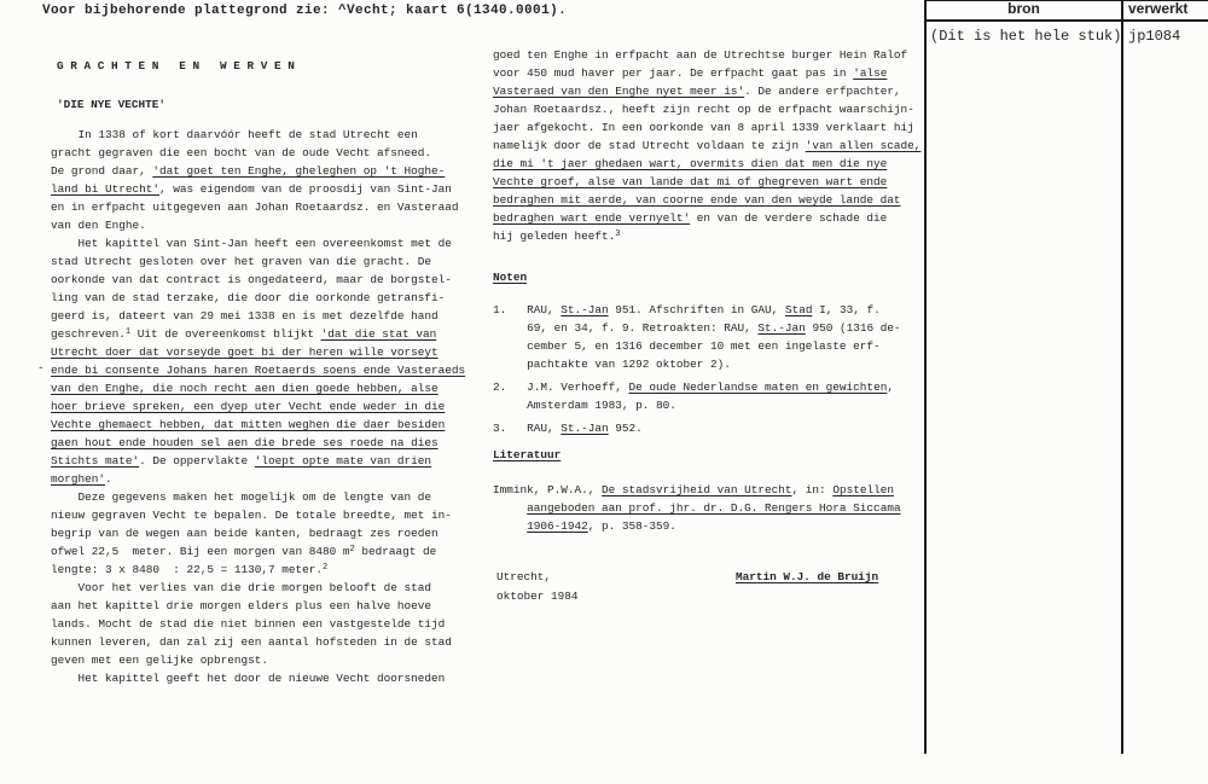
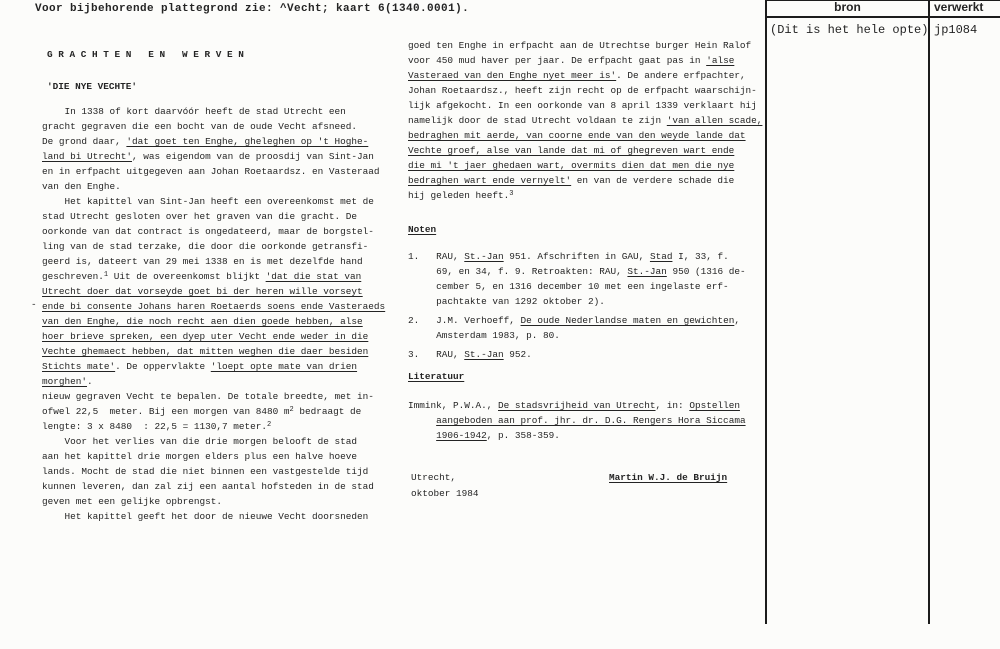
  Voor bijbehorende plattegrond zie: ^Vecht; kaart 6(1340.0001).
  G R A C H T E N E N W E R V E N
  'DIE NYE VECHTE'
  In 1338 of kort daarvóór heeft de stad Utrecht een
  gracht gegraven die een bocht van de oude Vecht afsneed.
  De grond daar, 'dat goet ten Enghe, gheleghen op 't Hoghe-
  land bi Utrecht', was eigendom van de proosdij van Sint-Jan
  en in erfpacht uitgegeven aan Johan Roetaardsz. en Vasteraad
  van den Enghe.
  Het kapittel van Sint-Jan heeft een overeenkomst met de
  stad Utrecht gesloten over het graven van die gracht. De
  oorkonde van dat contract is ongedateerd, maar de borgstel-
  ling van de stad terzake, die door die oorkonde getransfi-
  geerd is, dateert van 29 mei 1338 en is met dezelfde hand
  geschreven.1 Uit de overeenkomst blijkt 'dat die stat van
  Utrecht doer dat vorseyde goet bi der heren wille vorseyt
  ende bi consente Johans haren Roetaerds soens ende Vasteraeds
  van den Enghe, die noch recht aen dien goede hebben, alse
  hoer brieve spreken, een dyep uter Vecht ende weder in die
  Vechte ghemaect hebben, dat mitten weghen die daer besiden
- gaen hout ende houden sel aen die brede ses roede na dies
  Stichts mate'. De oppervlakte 'loept opte mate van drien
  morghen'.
- Deze gegevens maken het mogelijk om de lengte van de
  nieuw gegraven Vecht te bepalen. De totale breedte, met in-
- begrip van de wegen aan beide kanten, bedraagt zes roeden
  ofwel 22,5 meter. Bij een morgen van 8480 m2 bedraagt de
  lengte: 3 x 8480 : 22,5 = 1130,7 meter.2
  Voor het verlies van die drie morgen belooft de stad
  aan het kapittel drie morgen elders plus een halve hoeve
  lands. Mocht de stad die niet binnen een vastgestelde tijd
  kunnen leveren, dan zal zij een aantal hofsteden in de stad
  geven met een gelijke opbrengst.
  Het kapittel geeft het door de nieuwe Vecht doorsneden
  -
  goed ten Enghe in erfpacht aan de Utrechtse burger Hein Ralof
  voor 450 mud haver per jaar. De erfpacht gaat pas in 'alse
  Vasteraed van den Enghe nyet meer is'. De andere erfpachter,
  Johan Roetaardsz., heeft zijn recht op de erfpacht waarschijn-
- jaer afgekocht. In een oorkonde van 8 april 1339 verklaart hij
+ lijk afgekocht. In een oorkonde van 8 april 1339 verklaart hij
  namelijk door de stad Utrecht voldaan te zijn 'van allen scade,
- die mi 't jaer ghedaen wart, overmits dien dat men die nye
+ bedraghen mit aerde, van coorne ende van den weyde lande dat
  Vechte groef, alse van lande dat mi of ghegreven wart ende
- bedraghen mit aerde, van coorne ende van den weyde lande dat
+ die mi 't jaer ghedaen wart, overmits dien dat men die nye
  bedraghen wart ende vernyelt' en van de verdere schade die
  hij geleden heeft.3
  Noten
  1. RAU, St.-Jan 951. Afschriften in GAU, Stad I, 33, f.
  69, en 34, f. 9. Retroakten: RAU, St.-Jan 950 (1316 de-
  cember 5, en 1316 december 10 met een ingelaste erf-
  pachtakte van 1292 oktober 2).
  2. J.M. Verhoeff, De oude Nederlandse maten en gewichten,
  Amsterdam 1983, p. 80.
  3. RAU, St.-Jan 952.
  Literatuur
  Immink, P.W.A., De stadsvrijheid van Utrecht, in: Opstellen
  aangeboden aan prof. jhr. dr. D.G. Rengers Hora Siccama
  1906-1942, p. 358-359.
  Utrecht,
  oktober 1984
  Martin W.J. de Bruijn
  bron
  verwerkt
- (Dit is het hele stuk)
+ (Dit is het hele opte)
  jp1084
